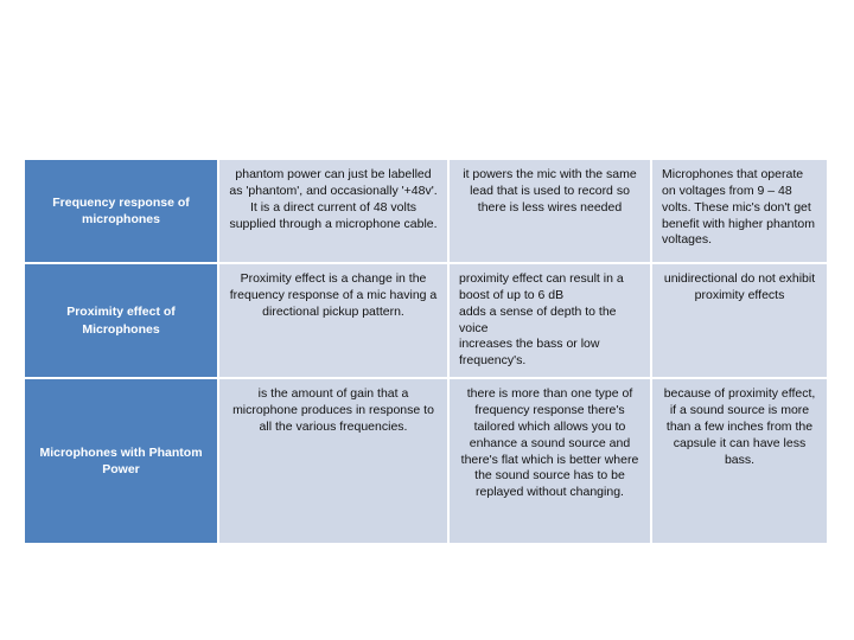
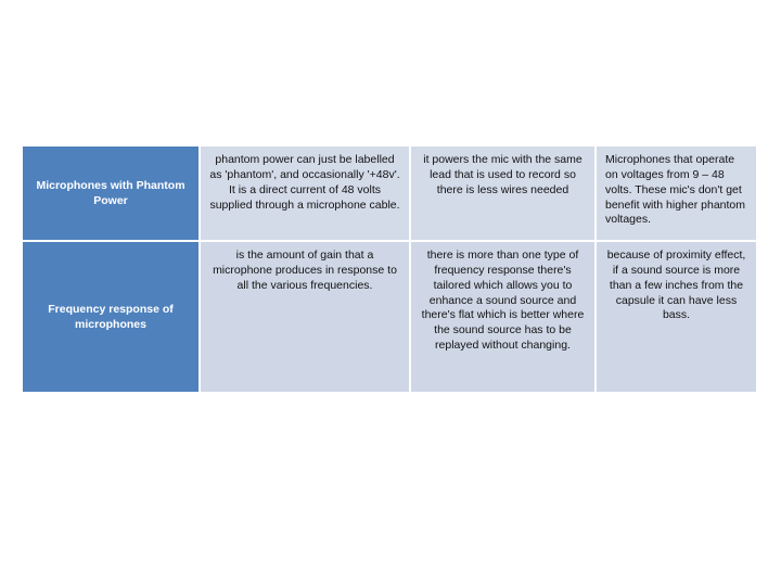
- Frequency response of microphones	phantom power can just be labelled as 'phantom', and occasionally '+48v'. It is a direct current of 48 volts supplied through a microphone cable.	it powers the mic with the same lead that is used to record so there is less wires needed	Microphones that operate on voltages from 9 – 48 volts. These mic's don't get benefit with higher phantom voltages.
+ Microphones with Phantom Power	phantom power can just be labelled as 'phantom', and occasionally '+48v'. It is a direct current of 48 volts supplied through a microphone cable.	it powers the mic with the same lead that is used to record so there is less wires needed	Microphones that operate on voltages from 9 – 48 volts. These mic's don't get benefit with higher phantom voltages.
- Proximity effect of Microphones	Proximity effect is a change in the frequency response of a mic having a directional pickup pattern.	proximity effect can result in a boost of up to 6 dB adds a sense of depth to the voice increases the bass or low frequency's.	unidirectional do not exhibit proximity effects
- Microphones with Phantom Power	is the amount of gain that a microphone produces in response to all the various frequencies.	there is more than one type of frequency response there's tailored which allows you to enhance a sound source and there's flat which is better where the sound source has to be replayed without changing.	because of proximity effect, if a sound source is more than a few inches from the capsule it can have less bass.
+ Frequency response of microphones	is the amount of gain that a microphone produces in response to all the various frequencies.	there is more than one type of frequency response there's tailored which allows you to enhance a sound source and there's flat which is better where the sound source has to be replayed without changing.	because of proximity effect, if a sound source is more than a few inches from the capsule it can have less bass.
